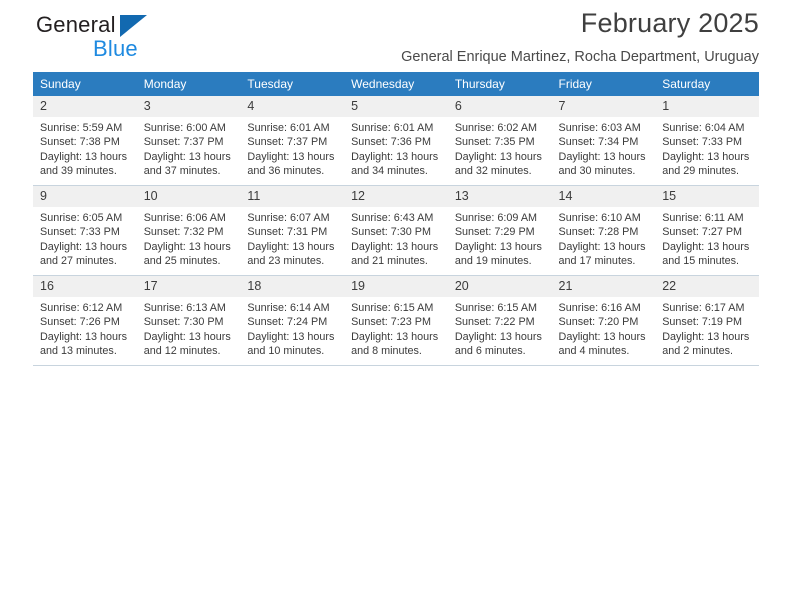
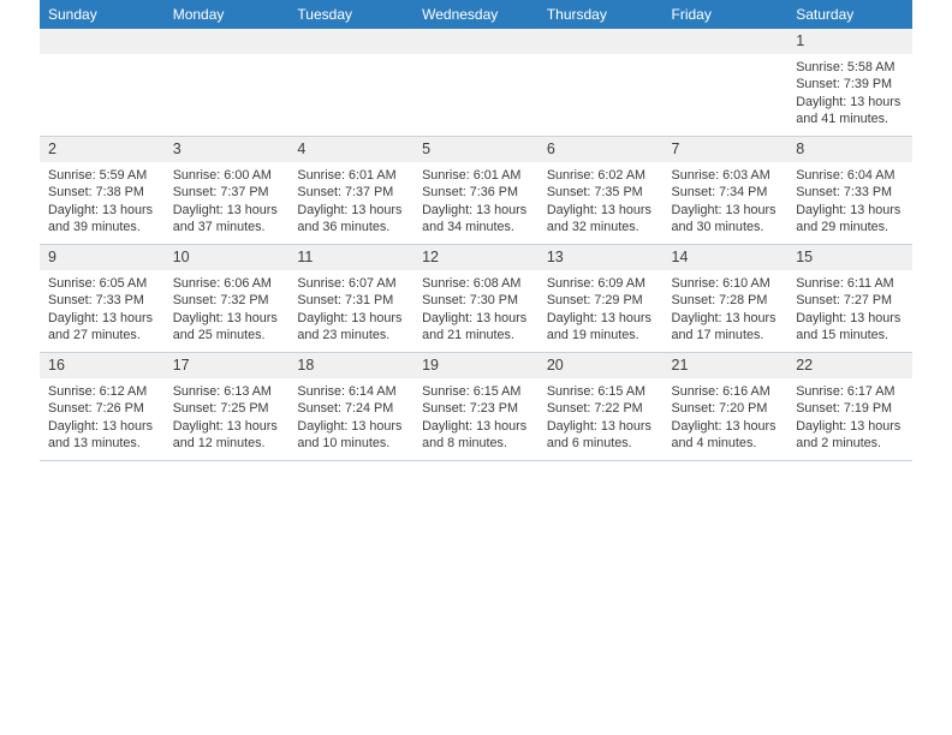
- General
- Blue
- February 2025
- General Enrique Martinez, Rocha Department, Uruguay
  Sunday	Monday	Tuesday	Wednesday	Thursday	Friday	Saturday
+ 						1Sunrise: 5:58 AMSunset: 7:39 PMDaylight: 13 hoursand 41 minutes.
- 2Sunrise: 5:59 AMSunset: 7:38 PMDaylight: 13 hoursand 39 minutes.	3Sunrise: 6:00 AMSunset: 7:37 PMDaylight: 13 hoursand 37 minutes.	4Sunrise: 6:01 AMSunset: 7:37 PMDaylight: 13 hoursand 36 minutes.	5Sunrise: 6:01 AMSunset: 7:36 PMDaylight: 13 hoursand 34 minutes.	6Sunrise: 6:02 AMSunset: 7:35 PMDaylight: 13 hoursand 32 minutes.	7Sunrise: 6:03 AMSunset: 7:34 PMDaylight: 13 hoursand 30 minutes.	1Sunrise: 6:04 AMSunset: 7:33 PMDaylight: 13 hoursand 29 minutes.
+ 2Sunrise: 5:59 AMSunset: 7:38 PMDaylight: 13 hoursand 39 minutes.	3Sunrise: 6:00 AMSunset: 7:37 PMDaylight: 13 hoursand 37 minutes.	4Sunrise: 6:01 AMSunset: 7:37 PMDaylight: 13 hoursand 36 minutes.	5Sunrise: 6:01 AMSunset: 7:36 PMDaylight: 13 hoursand 34 minutes.	6Sunrise: 6:02 AMSunset: 7:35 PMDaylight: 13 hoursand 32 minutes.	7Sunrise: 6:03 AMSunset: 7:34 PMDaylight: 13 hoursand 30 minutes.	8Sunrise: 6:04 AMSunset: 7:33 PMDaylight: 13 hoursand 29 minutes.
- 9Sunrise: 6:05 AMSunset: 7:33 PMDaylight: 13 hoursand 27 minutes.	10Sunrise: 6:06 AMSunset: 7:32 PMDaylight: 13 hoursand 25 minutes.	11Sunrise: 6:07 AMSunset: 7:31 PMDaylight: 13 hoursand 23 minutes.	12Sunrise: 6:43 AMSunset: 7:30 PMDaylight: 13 hoursand 21 minutes.	13Sunrise: 6:09 AMSunset: 7:29 PMDaylight: 13 hoursand 19 minutes.	14Sunrise: 6:10 AMSunset: 7:28 PMDaylight: 13 hoursand 17 minutes.	15Sunrise: 6:11 AMSunset: 7:27 PMDaylight: 13 hoursand 15 minutes.
+ 9Sunrise: 6:05 AMSunset: 7:33 PMDaylight: 13 hoursand 27 minutes.	10Sunrise: 6:06 AMSunset: 7:32 PMDaylight: 13 hoursand 25 minutes.	11Sunrise: 6:07 AMSunset: 7:31 PMDaylight: 13 hoursand 23 minutes.	12Sunrise: 6:08 AMSunset: 7:30 PMDaylight: 13 hoursand 21 minutes.	13Sunrise: 6:09 AMSunset: 7:29 PMDaylight: 13 hoursand 19 minutes.	14Sunrise: 6:10 AMSunset: 7:28 PMDaylight: 13 hoursand 17 minutes.	15Sunrise: 6:11 AMSunset: 7:27 PMDaylight: 13 hoursand 15 minutes.
- 16Sunrise: 6:12 AMSunset: 7:26 PMDaylight: 13 hoursand 13 minutes.	17Sunrise: 6:13 AMSunset: 7:30 PMDaylight: 13 hoursand 12 minutes.	18Sunrise: 6:14 AMSunset: 7:24 PMDaylight: 13 hoursand 10 minutes.	19Sunrise: 6:15 AMSunset: 7:23 PMDaylight: 13 hoursand 8 minutes.	20Sunrise: 6:15 AMSunset: 7:22 PMDaylight: 13 hoursand 6 minutes.	21Sunrise: 6:16 AMSunset: 7:20 PMDaylight: 13 hoursand 4 minutes.	22Sunrise: 6:17 AMSunset: 7:19 PMDaylight: 13 hoursand 2 minutes.
+ 16Sunrise: 6:12 AMSunset: 7:26 PMDaylight: 13 hoursand 13 minutes.	17Sunrise: 6:13 AMSunset: 7:25 PMDaylight: 13 hoursand 12 minutes.	18Sunrise: 6:14 AMSunset: 7:24 PMDaylight: 13 hoursand 10 minutes.	19Sunrise: 6:15 AMSunset: 7:23 PMDaylight: 13 hoursand 8 minutes.	20Sunrise: 6:15 AMSunset: 7:22 PMDaylight: 13 hoursand 6 minutes.	21Sunrise: 6:16 AMSunset: 7:20 PMDaylight: 13 hoursand 4 minutes.	22Sunrise: 6:17 AMSunset: 7:19 PMDaylight: 13 hoursand 2 minutes.
